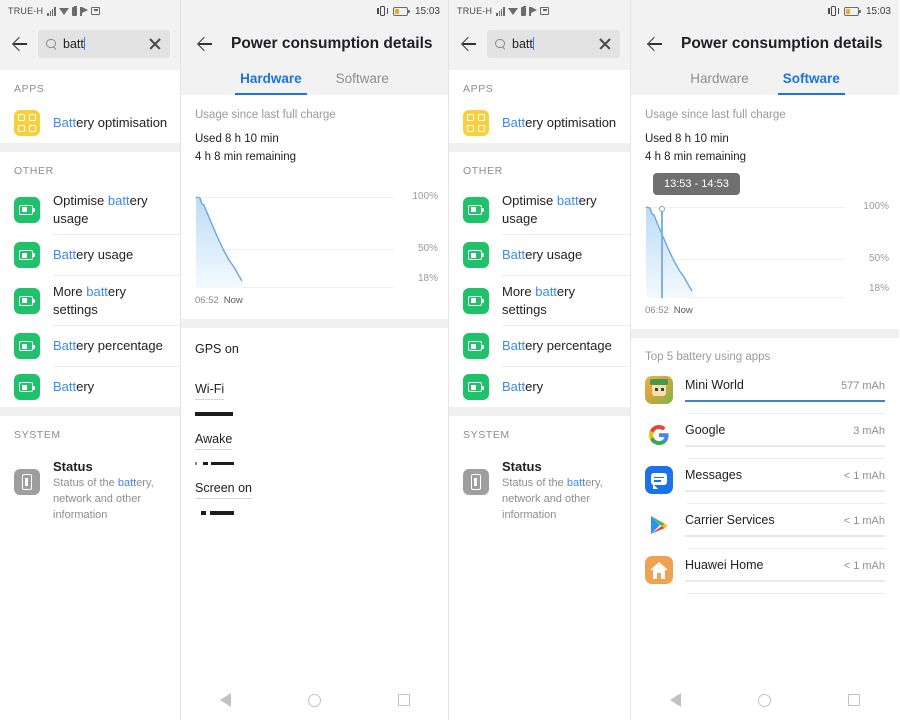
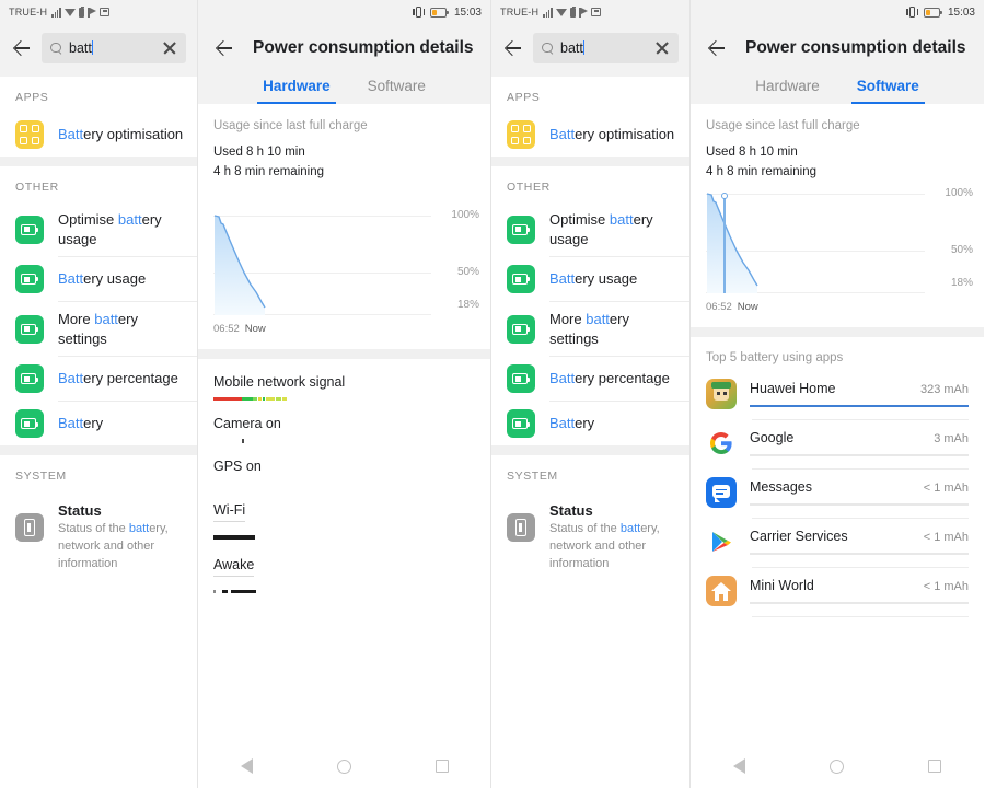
  TRUE-H
  batt
  APPS
  Battery optimisation
  OTHER
  Optimise battery usage
  Battery usage
  More battery settings
  Battery percentage
  Battery
  SYSTEM
  Status
  Status of the battery, network and other information
  15:03
  Power consumption details
  Hardware
  Software
  Usage since last full charge
  Used 8 h 10 min
  4 h 8 min remaining
  100%
  50%
  18%
  06:52 Now
+ Mobile network signal
+ Camera on
  GPS on
  Wi-Fi
  Awake
- Screen on
  TRUE-H
  batt
  APPS
  Battery optimisation
  OTHER
  Optimise battery usage
  Battery usage
  More battery settings
  Battery percentage
  Battery
  SYSTEM
  Status
  Status of the battery, network and other information
  15:03
  Power consumption details
  Hardware
  Software
  Usage since last full charge
  Used 8 h 10 min
  4 h 8 min remaining
- 13:53 - 14:53
  100%
  50%
  18%
  06:52 Now
  Top 5 battery using apps
- Mini World
+ Huawei Home
- 577 mAh
+ 323 mAh
  Google
  3 mAh
  Messages
  < 1 mAh
  Carrier Services
  < 1 mAh
- Huawei Home
+ Mini World
  < 1 mAh
